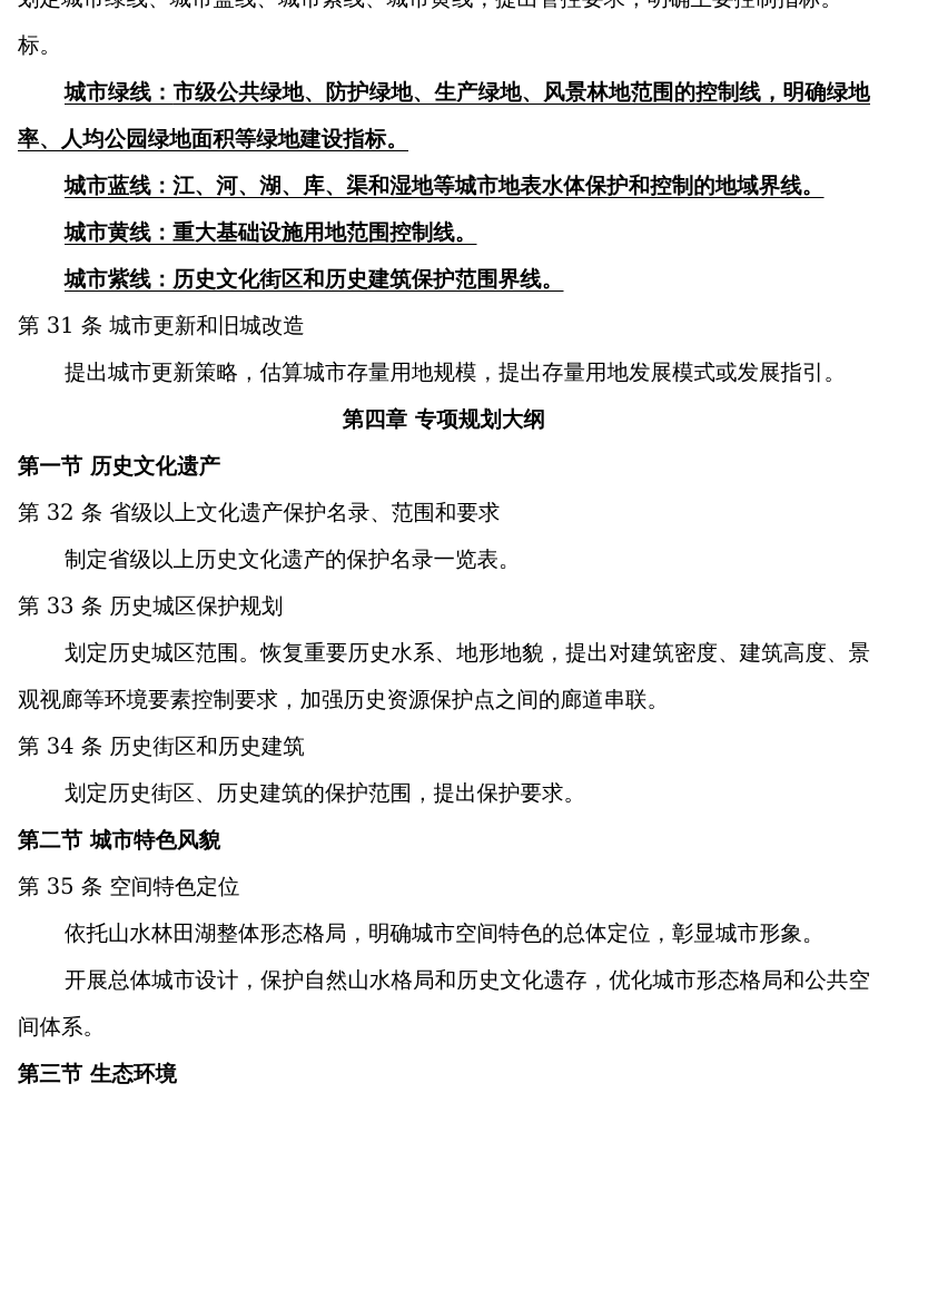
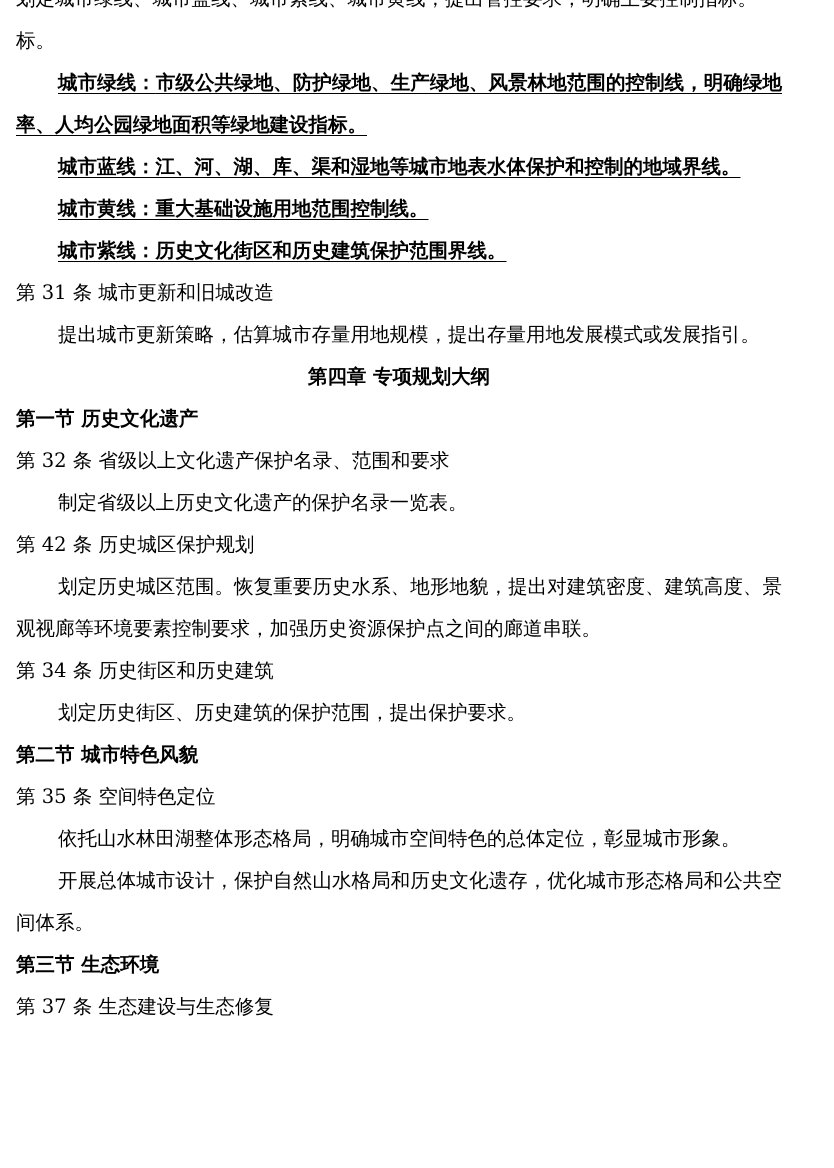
  标。
  城市绿线：市级公共绿地、防护绿地、生产绿地、风景林地范围的控制线，明确绿地率、人均公园绿地面积等绿地建设指标。
  城市蓝线：江、河、湖、库、渠和湿地等城市地表水体保护和控制的地域界线。
  城市黄线：重大基础设施用地范围控制线。
  城市紫线：历史文化街区和历史建筑保护范围界线。
  第 31 条 城市更新和旧城改造
  提出城市更新策略，估算城市存量用地规模，提出存量用地发展模式或发展指引。
  第四章 专项规划大纲
  第一节 历史文化遗产
  第 32 条 省级以上文化遗产保护名录、范围和要求
  制定省级以上历史文化遗产的保护名录一览表。
- 第 33 条 历史城区保护规划
+ 第 42 条 历史城区保护规划
  划定历史城区范围。恢复重要历史水系、地形地貌，提出对建筑密度、建筑高度、景观视廊等环境要素控制要求，加强历史资源保护点之间的廊道串联。
  第 34 条 历史街区和历史建筑
  划定历史街区、历史建筑的保护范围，提出保护要求。
  第二节 城市特色风貌
  第 35 条 空间特色定位
  依托山水林田湖整体形态格局，明确城市空间特色的总体定位，彰显城市形象。
  开展总体城市设计，保护自然山水格局和历史文化遗存，优化城市形态格局和公共空间体系。
  第三节 生态环境
+ 第 37 条 生态建设与生态修复
